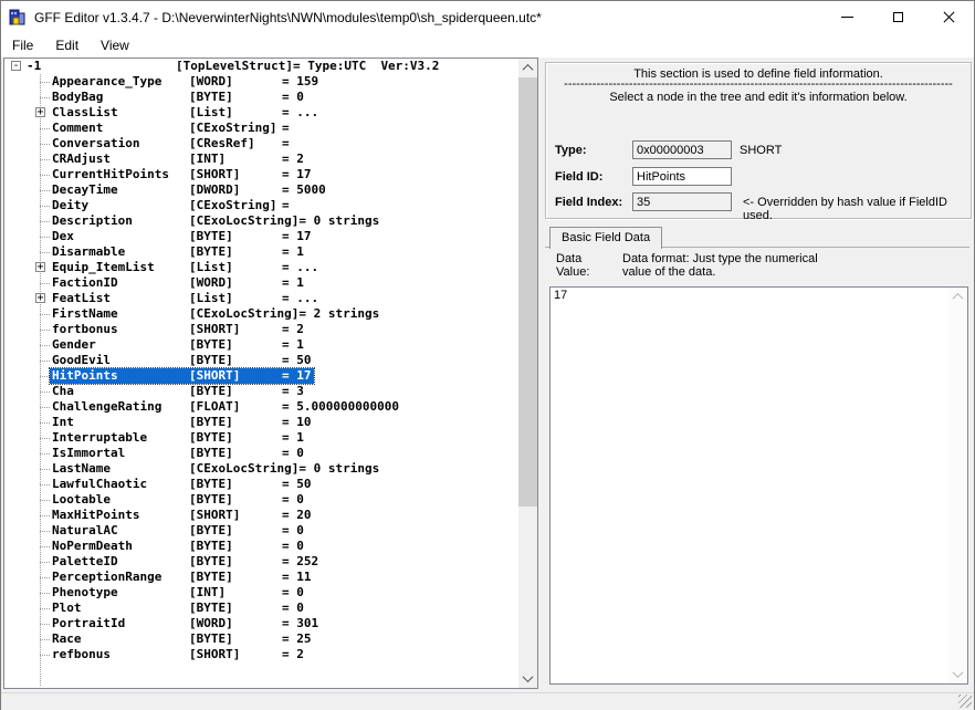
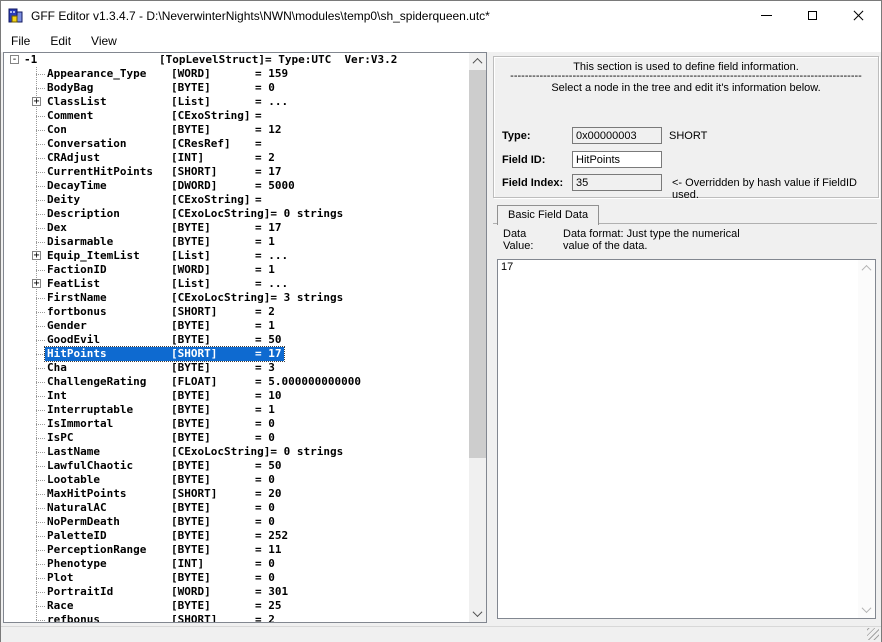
  GFF Editor v1.3.4.7 - D:\NeverwinterNights\NWN\modules\temp0\sh_spiderqueen.utc*
  File
  Edit
  View
  -
  -1 [TopLevelStruct]= Type:UTC Ver:V3.2
  Appearance_Type [WORD] = 159
  BodyBag [BYTE] = 0
  +
  ClassList [List] = ...
  Comment [CExoString] =
+ Con [BYTE] = 12
  Conversation [CResRef] =
  CRAdjust [INT] = 2
  CurrentHitPoints [SHORT] = 17
  DecayTime [DWORD] = 5000
  Deity [CExoString] =
  Description [CExoLocString]= 0 strings
  Dex [BYTE] = 17
  Disarmable [BYTE] = 1
  +
  Equip_ItemList [List] = ...
  FactionID [WORD] = 1
  +
  FeatList [List] = ...
- FirstName [CExoLocString]= 2 strings
+ FirstName [CExoLocString]= 3 strings
  fortbonus [SHORT] = 2
  Gender [BYTE] = 1
  GoodEvil [BYTE] = 50
  HitPoints [SHORT] = 17
  Cha [BYTE] = 3
  ChallengeRating [FLOAT] = 5.000000000000
  Int [BYTE] = 10
  Interruptable [BYTE] = 1
  IsImmortal [BYTE] = 0
+ IsPC [BYTE] = 0
  LastName [CExoLocString]= 0 strings
  LawfulChaotic [BYTE] = 50
  Lootable [BYTE] = 0
  MaxHitPoints [SHORT] = 20
  NaturalAC [BYTE] = 0
  NoPermDeath [BYTE] = 0
  PaletteID [BYTE] = 252
  PerceptionRange [BYTE] = 11
  Phenotype [INT] = 0
  Plot [BYTE] = 0
  PortraitId [WORD] = 301
  Race [BYTE] = 25
  refbonus [SHORT] = 2
  This section is used to define field information.
  ------------------------------------------------------------------------------------------------
  Select a node in the tree and edit it's information below.
  Type:
  0x00000003
  SHORT
  Field ID:
  HitPoints
  Field Index:
  35
  <- Overridden by hash value if FieldID used.
  Basic Field Data
  Data
  Value:
  Data format: Just type the numerical
  value of the data.
  17
